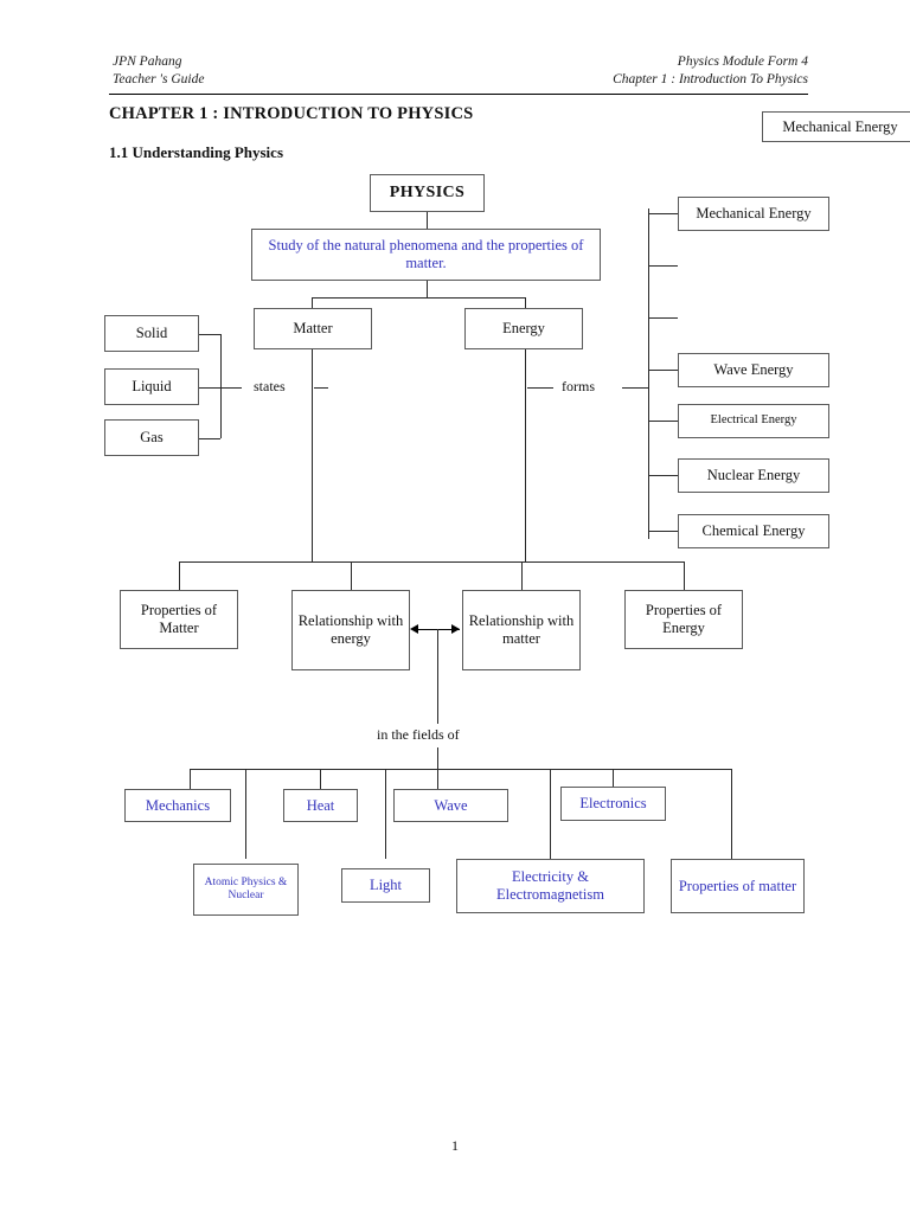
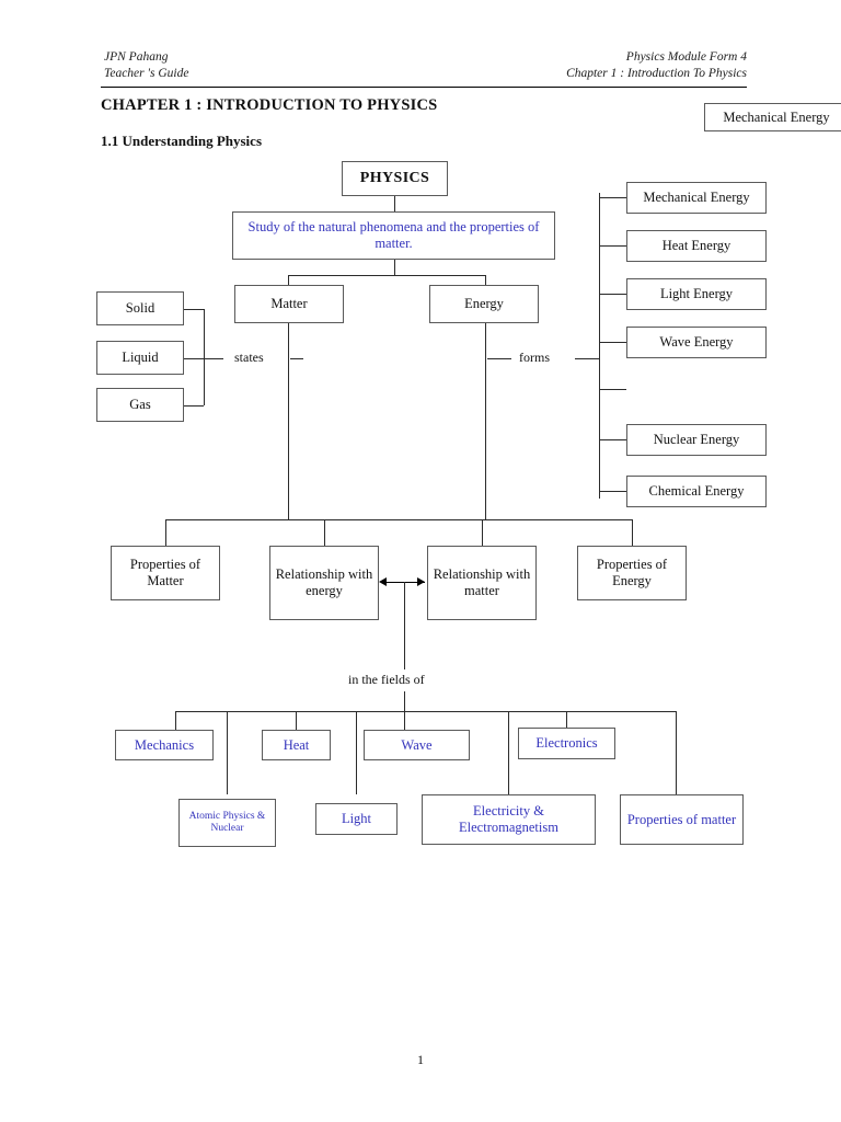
  JPN Pahang
  Teacher 's Guide
  Physics Module Form 4
  Chapter 1 : Introduction To Physics
  CHAPTER 1 : INTRODUCTION TO PHYSICS
  1.1 Understanding Physics
  Mechanical Energy
  PHYSICS
  Study of the natural phenomena and the properties of matter.
  Matter
  Energy
  Solid
  Liquid
  Gas
  states
  forms
  Mechanical Energy
+ Heat Energy
+ Light Energy
  Wave Energy
- Electrical Energy
  Nuclear Energy
  Chemical Energy
  Properties of Matter
  Relationship with energy
  Relationship with matter
  Properties of Energy
  in the fields of
  Mechanics
  Heat
  Wave
  Electronics
  Atomic Physics & Nuclear
  Light
  Electricity & Electromagnetism
  Properties of matter
  1
